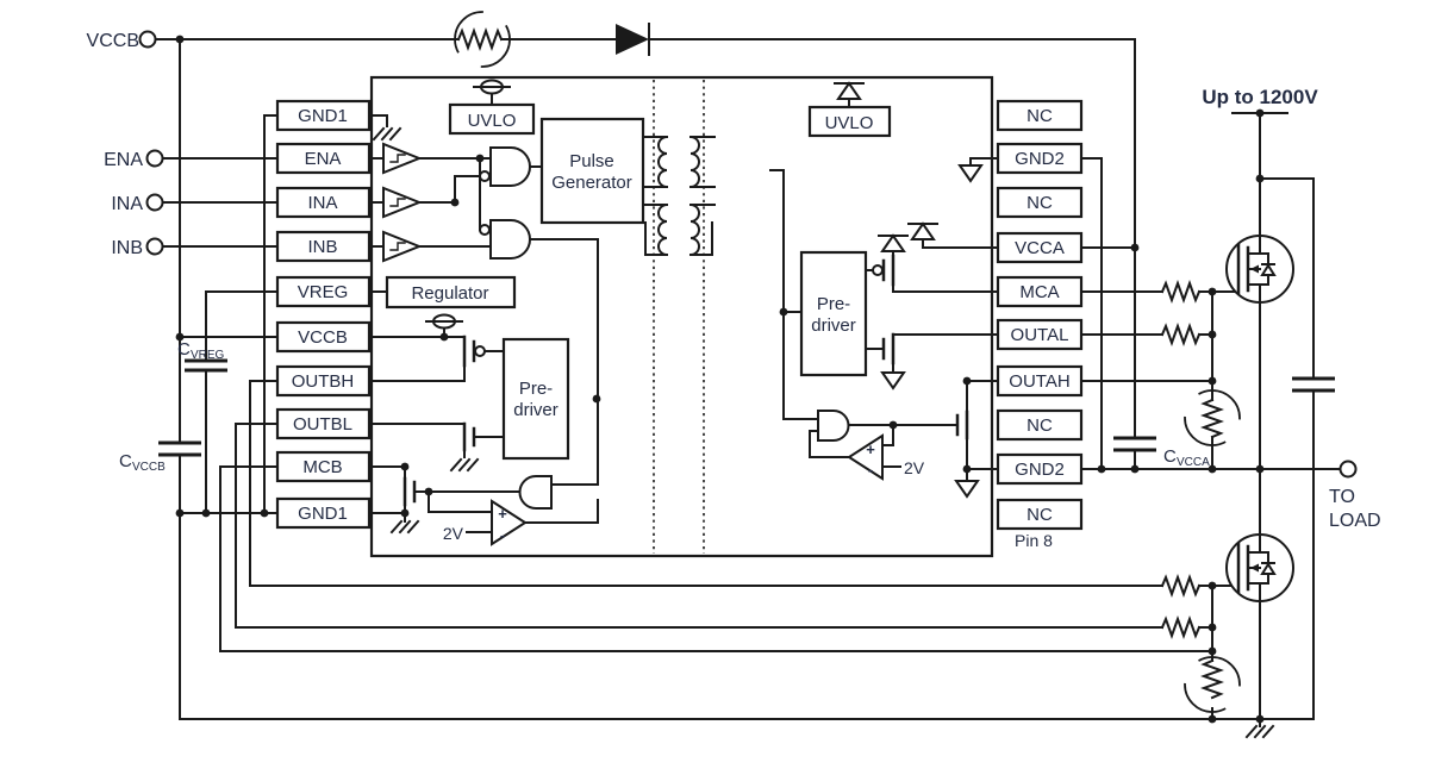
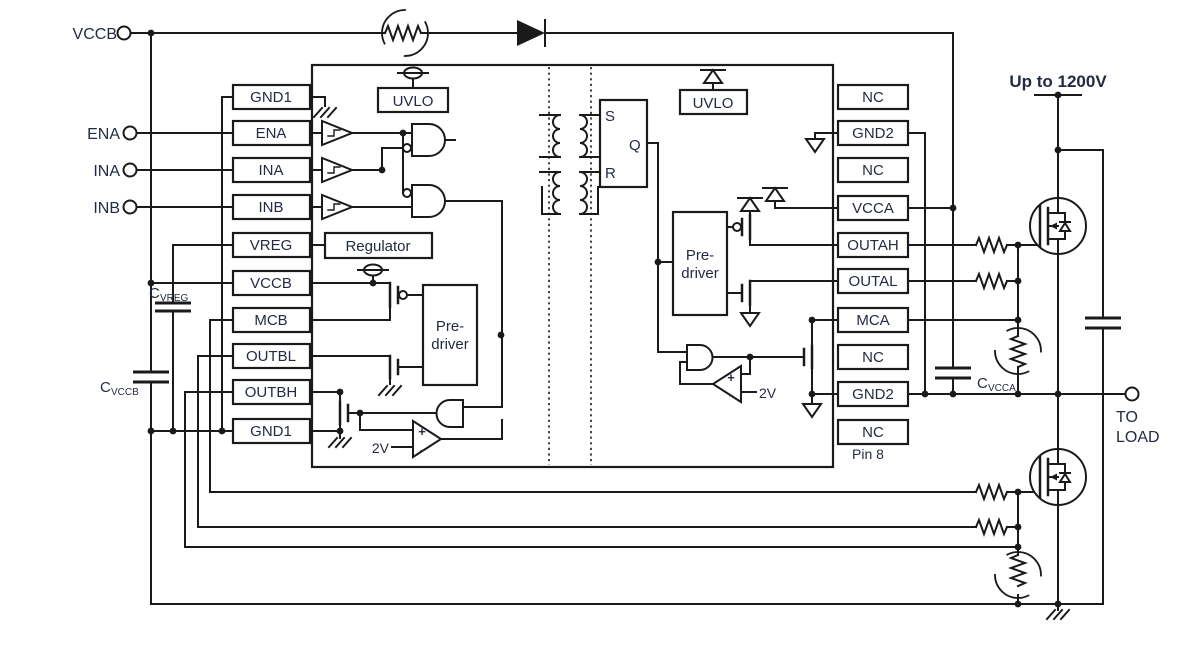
  UVLO
  UVLO
- Pulse
- Generator
  Regulator
  Pre-
  driver
  Pre-
  driver
+ S
+ R
+ Q
  GND1
  ENA
  INA
  INB
  VREG
  VCCB
- OUTBH
+ MCB
  OUTBL
- MCB
+ OUTBH
  GND1
  NC
  GND2
  NC
  VCCA
- MCA
+ OUTAH
  OUTAL
- OUTAH
+ MCA
  NC
  GND2
  NC
  VCCB
  ENA
  INA
  INB
  Up to 1200V
  TO
  LOAD
  Pin 8
  2V
  2V
  +
  -
  +
  -
  C
  VREG
  C
  VCCB
  C
  VCCA
